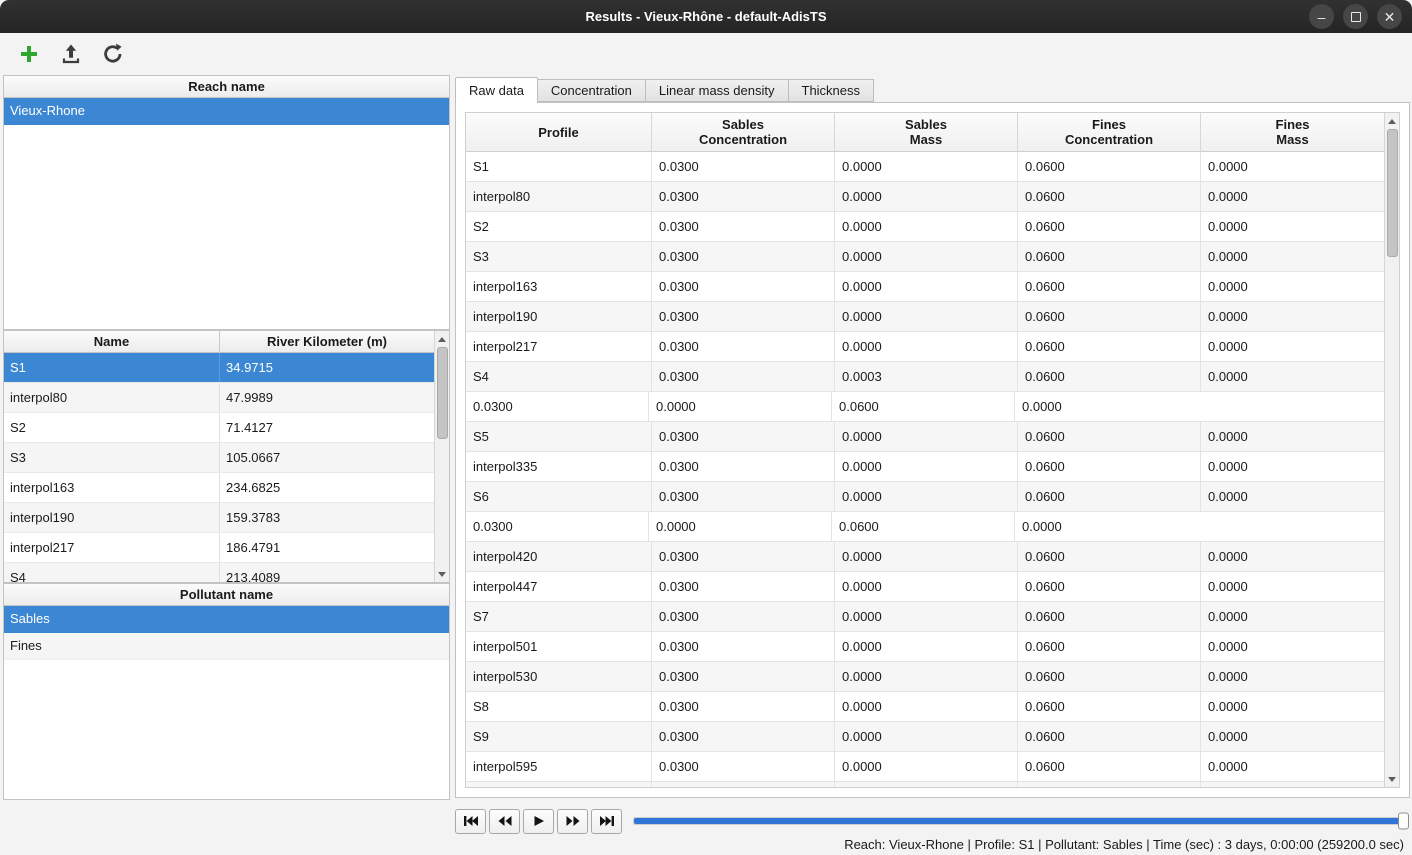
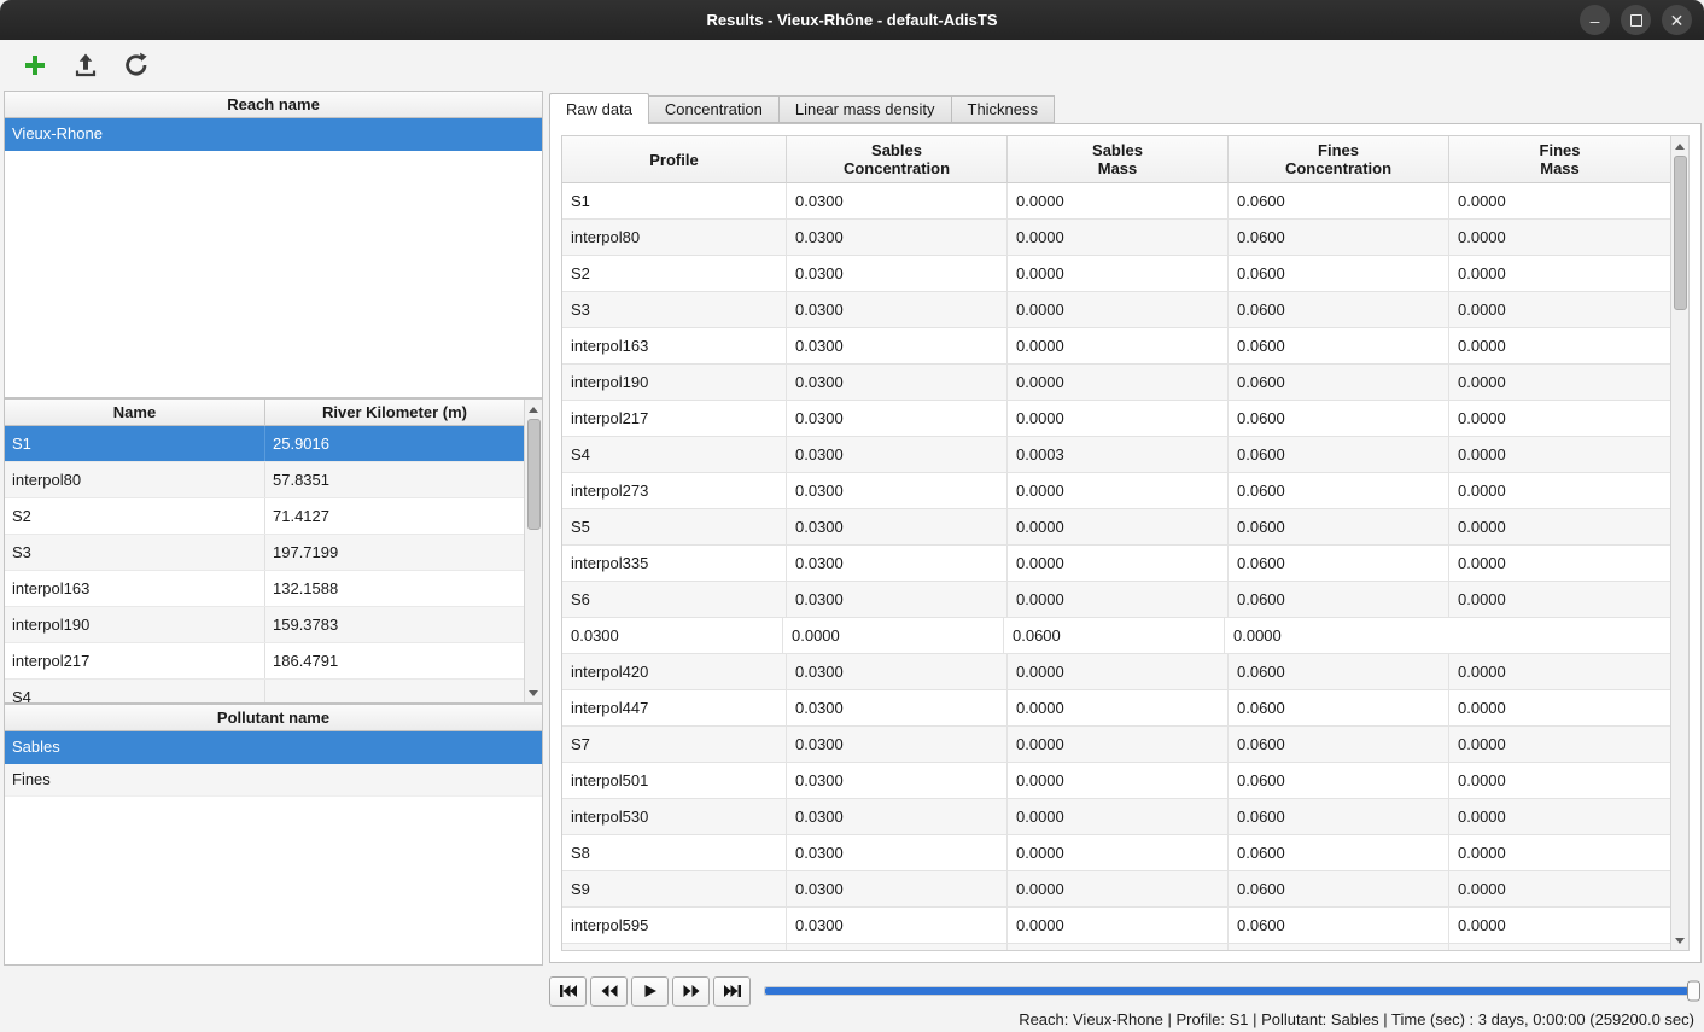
  Results - Vieux-Rhône - default-AdisTS
  –
  ✕
  Reach name
  Vieux-Rhone
  Name
  River Kilometer (m)
  S1
- 34.9715
+ 25.9016
  interpol80
- 47.9989
+ 57.8351
  S2
  71.4127
  S3
- 105.0667
+ 197.7199
  interpol163
- 234.6825
+ 132.1588
  interpol190
  159.3783
  interpol217
  186.4791
  S4
- 213.4089
  Pollutant name
  Sables
  Fines
  Raw data
  Concentration
  Linear mass density
  Thickness
  Profile
  Sables
  Concentration
  Sables
  Mass
  Fines
  Concentration
  Fines
  Mass
  S1
  0.0300
  0.0000
  0.0600
  0.0000
  interpol80
  0.0300
  0.0000
  0.0600
  0.0000
  S2
  0.0300
  0.0000
  0.0600
  0.0000
  S3
  0.0300
  0.0000
  0.0600
  0.0000
  interpol163
  0.0300
  0.0000
  0.0600
  0.0000
  interpol190
  0.0300
  0.0000
  0.0600
  0.0000
  interpol217
  0.0300
  0.0000
  0.0600
  0.0000
  S4
  0.0300
  0.0003
  0.0600
  0.0000
+ interpol273
  0.0300
  0.0000
  0.0600
  0.0000
  S5
  0.0300
  0.0000
  0.0600
  0.0000
  interpol335
  0.0300
  0.0000
  0.0600
  0.0000
  S6
  0.0300
  0.0000
  0.0600
  0.0000
  0.0300
  0.0000
  0.0600
  0.0000
  interpol420
  0.0300
  0.0000
  0.0600
  0.0000
  interpol447
  0.0300
  0.0000
  0.0600
  0.0000
  S7
  0.0300
  0.0000
  0.0600
  0.0000
  interpol501
  0.0300
  0.0000
  0.0600
  0.0000
  interpol530
  0.0300
  0.0000
  0.0600
  0.0000
  S8
  0.0300
  0.0000
  0.0600
  0.0000
  S9
  0.0300
  0.0000
  0.0600
  0.0000
  interpol595
  0.0300
  0.0000
  0.0600
  0.0000
  Reach: Vieux-Rhone | Profile: S1 | Pollutant: Sables | Time (sec) : 3 days, 0:00:00 (259200.0 sec)
